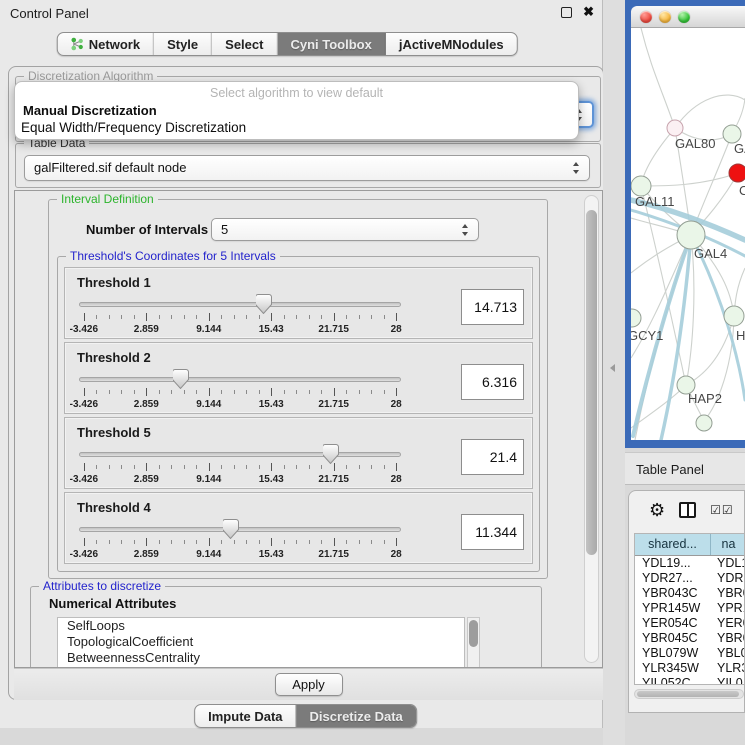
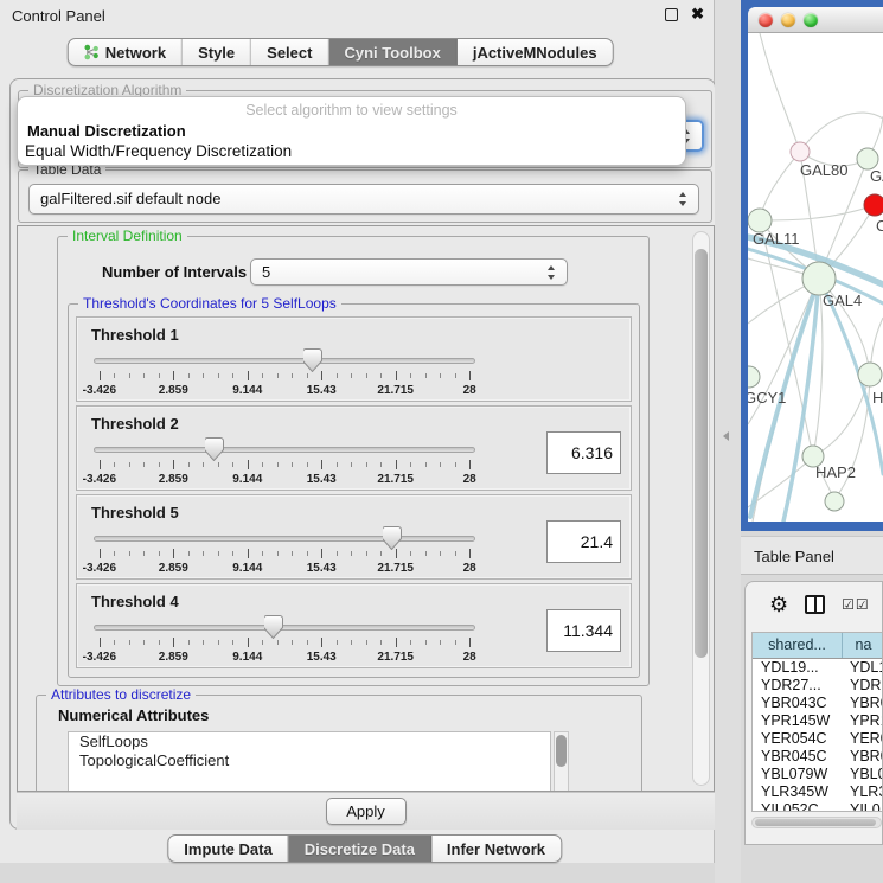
  Control Panel
  ✖
  Network
  Style
  Select
  Cyni Toolbox
  jActiveMNodules
  Discretization Algorithm
- Select algorithm to view default
+ Select algorithm to view settings
  Manual Discretization
  Equal Width/Frequency Discretization
  Table Data
  galFiltered.sif default node
  Interval Definition
  Number of Intervals
  5
- Threshold's Coordinates for 5 Intervals
+ Threshold's Coordinates for 5 SelfLoops
  Threshold 1
  -3.426
  2.859
  9.144
  15.43
  21.715
  28
- 14.713
  Threshold 2
  -3.426
  2.859
  9.144
  15.43
  21.715
  28
  6.316
  Threshold 5
  -3.426
  2.859
  9.144
  15.43
  21.715
  28
  21.4
  Threshold 4
  -3.426
  2.859
  9.144
  15.43
  21.715
  28
  11.344
  Attributes to discretize
  Numerical Attributes
  SelfLoops
  TopologicalCoefficient
- BetweennessCentrality
  Apply
  Impute Data
  Discretize Data
+ Infer Network
  GAL80
  C
  GAL11
  GAL4
  GCY1
  H
  HAP2
  Table Panel
  ⚙
  ☑☑
  shared...
  na
  YDL19...
  YDL
  YDR27...
  YDR
  YBR043C
  YBR
  YPR145W
  YPR
  YER054C
  YER
  YBR045C
  YBR
  YBL079W
  YBL
  YLR345W
  YLR
  YIL052C
  YIL0
